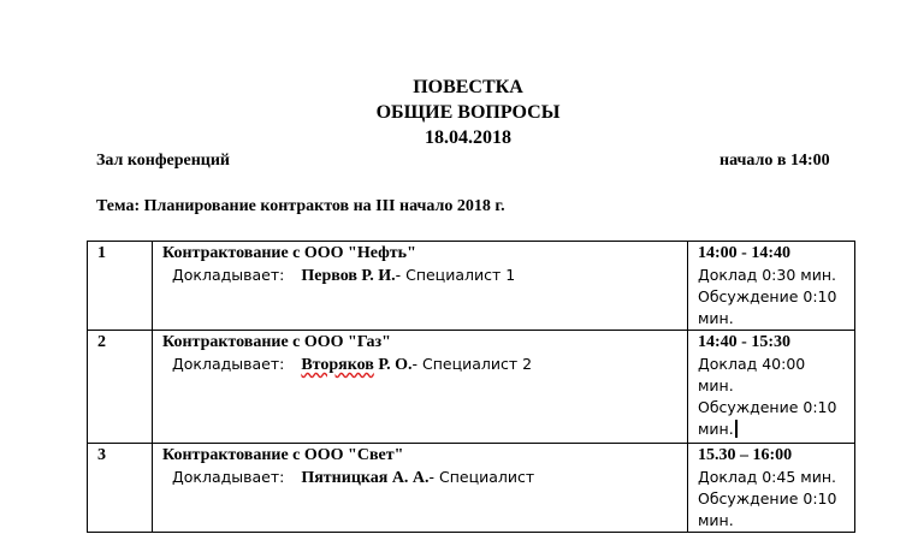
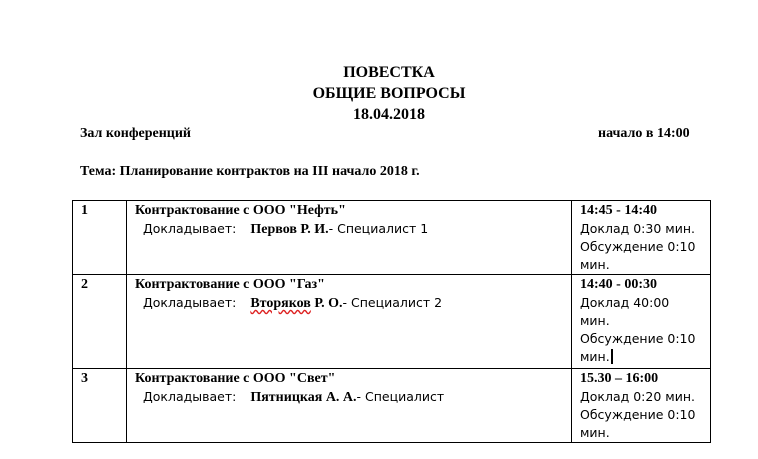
  ПОВЕСТКА
  ОБЩИЕ ВОПРОСЫ
  18.04.2018
  Зал конференций
  начало в 14:00
  Тема: Планирование контрактов на III начало 2018 г.
- 1	Контрактование с ООО "Нефть" Докладывает: Первов Р. И.- Специалист 1	14:00 - 14:40 Доклад 0:30 мин. Обсуждение 0:10 мин.
+ 1	Контрактование с ООО "Нефть" Докладывает: Первов Р. И.- Специалист 1	14:45 - 14:40 Доклад 0:30 мин. Обсуждение 0:10 мин.
- 2	Контрактование с ООО "Газ" Докладывает: Вторяков Р. О.- Специалист 2	14:40 - 15:30 Доклад 40:00 мин. Обсуждение 0:10 мин.
+ 2	Контрактование с ООО "Газ" Докладывает: Вторяков Р. О.- Специалист 2	14:40 - 00:30 Доклад 40:00 мин. Обсуждение 0:10 мин.
- 3	Контрактование с ООО "Свет" Докладывает: Пятницкая А. А.- Специалист	15.30 – 16:00 Доклад 0:45 мин. Обсуждение 0:10 мин.
+ 3	Контрактование с ООО "Свет" Докладывает: Пятницкая А. А.- Специалист	15.30 – 16:00 Доклад 0:20 мин. Обсуждение 0:10 мин.
